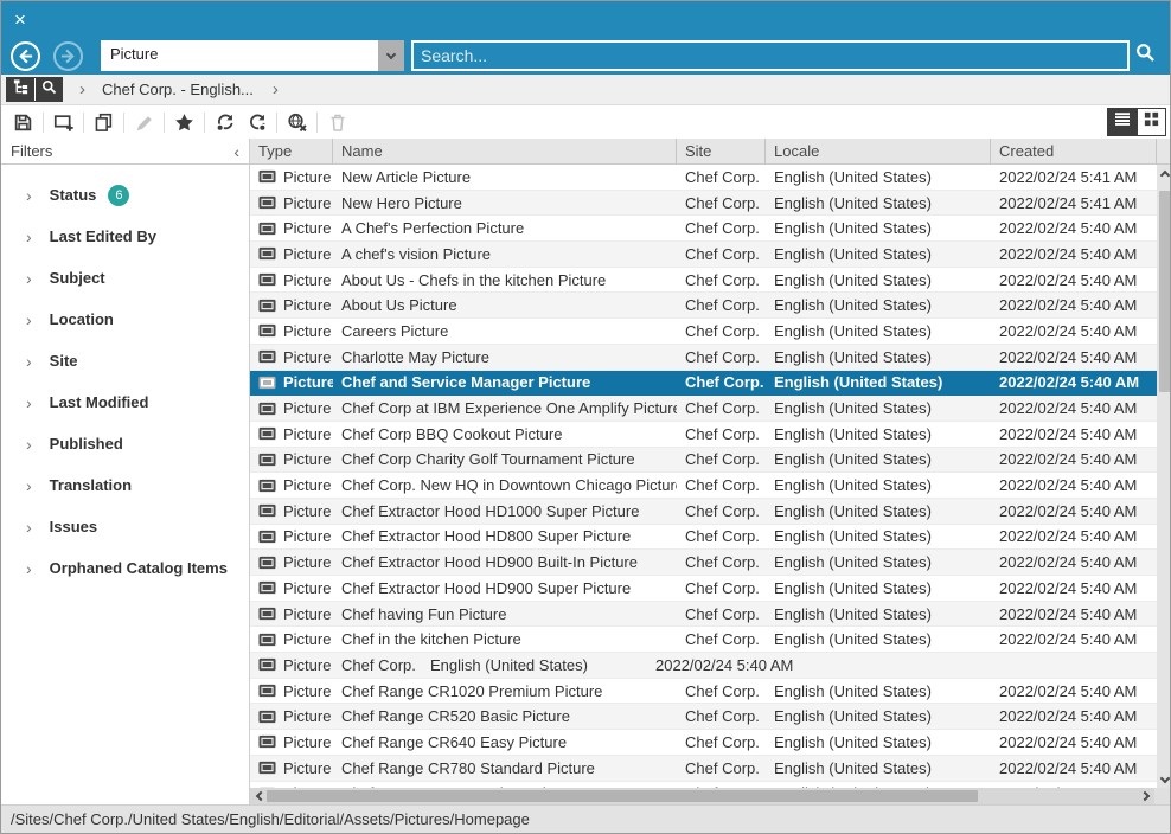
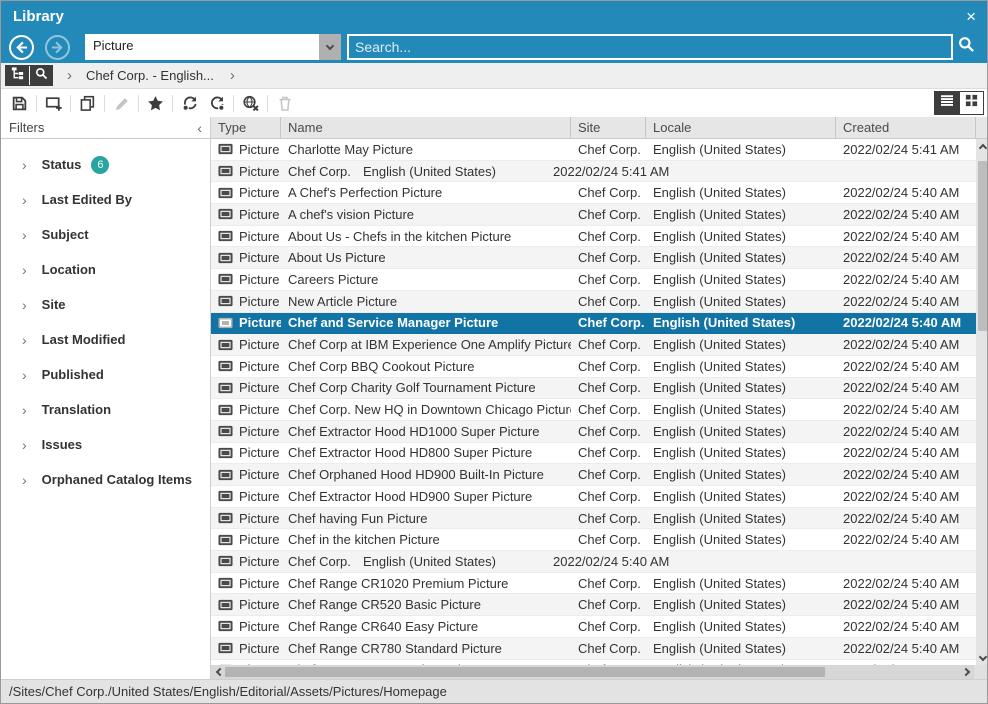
+ Library
  ×
  Picture
  Search...
  ›
  Chef Corp. - English...
  ›
  Filters
  ‹
  ›
  Status
  6
  ›
  Last Edited By
  ›
  Subject
  ›
  Location
  ›
  Site
  ›
  Last Modified
  ›
  Published
  ›
  Translation
  ›
  Issues
  ›
  Orphaned Catalog Items
  Type
  Name
  Site
  Locale
  Created
  Picture
- New Article Picture
+ Charlotte May Picture
  Chef Corp.
  English (United States)
  2022/02/24 5:41 AM
  Picture
- New Hero Picture
  Chef Corp.
  English (United States)
  2022/02/24 5:41 AM
  Picture
  A Chef's Perfection Picture
  Chef Corp.
  English (United States)
  2022/02/24 5:40 AM
  Picture
  A chef's vision Picture
  Chef Corp.
  English (United States)
  2022/02/24 5:40 AM
  Picture
  About Us - Chefs in the kitchen Picture
  Chef Corp.
  English (United States)
  2022/02/24 5:40 AM
  Picture
  About Us Picture
  Chef Corp.
  English (United States)
  2022/02/24 5:40 AM
  Picture
  Careers Picture
  Chef Corp.
  English (United States)
  2022/02/24 5:40 AM
  Picture
- Charlotte May Picture
+ New Article Picture
  Chef Corp.
  English (United States)
  2022/02/24 5:40 AM
  Picture
  Chef and Service Manager Picture
  Chef Corp.
  English (United States)
  2022/02/24 5:40 AM
  Picture
  Chef Corp at IBM Experience One Amplify Pictur
  Chef Corp.
  English (United States)
  2022/02/24 5:40 AM
  Picture
  Chef Corp BBQ Cookout Picture
  Chef Corp.
  English (United States)
  2022/02/24 5:40 AM
  Picture
  Chef Corp Charity Golf Tournament Picture
  Chef Corp.
  English (United States)
  2022/02/24 5:40 AM
  Picture
  Chef Corp. New HQ in Downtown Chicago Pictur
  Chef Corp.
  English (United States)
  2022/02/24 5:40 AM
  Picture
  Chef Extractor Hood HD1000 Super Picture
  Chef Corp.
  English (United States)
  2022/02/24 5:40 AM
  Picture
  Chef Extractor Hood HD800 Super Picture
  Chef Corp.
  English (United States)
  2022/02/24 5:40 AM
  Picture
- Chef Extractor Hood HD900 Built-In Picture
+ Chef Orphaned Hood HD900 Built-In Picture
  Chef Corp.
  English (United States)
  2022/02/24 5:40 AM
  Picture
  Chef Extractor Hood HD900 Super Picture
  Chef Corp.
  English (United States)
  2022/02/24 5:40 AM
  Picture
  Chef having Fun Picture
  Chef Corp.
  English (United States)
  2022/02/24 5:40 AM
  Picture
  Chef in the kitchen Picture
  Chef Corp.
  English (United States)
  2022/02/24 5:40 AM
  Picture
  Chef Corp.
  English (United States)
  2022/02/24 5:40 AM
  Picture
  Chef Range CR1020 Premium Picture
  Chef Corp.
  English (United States)
  2022/02/24 5:40 AM
  Picture
  Chef Range CR520 Basic Picture
  Chef Corp.
  English (United States)
  2022/02/24 5:40 AM
  Picture
  Chef Range CR640 Easy Picture
  Chef Corp.
  English (United States)
  2022/02/24 5:40 AM
  Picture
  Chef Range CR780 Standard Picture
  Chef Corp.
  English (United States)
  2022/02/24 5:40 AM
  /Sites/Chef Corp./United States/English/Editorial/Assets/Pictures/Homepage
